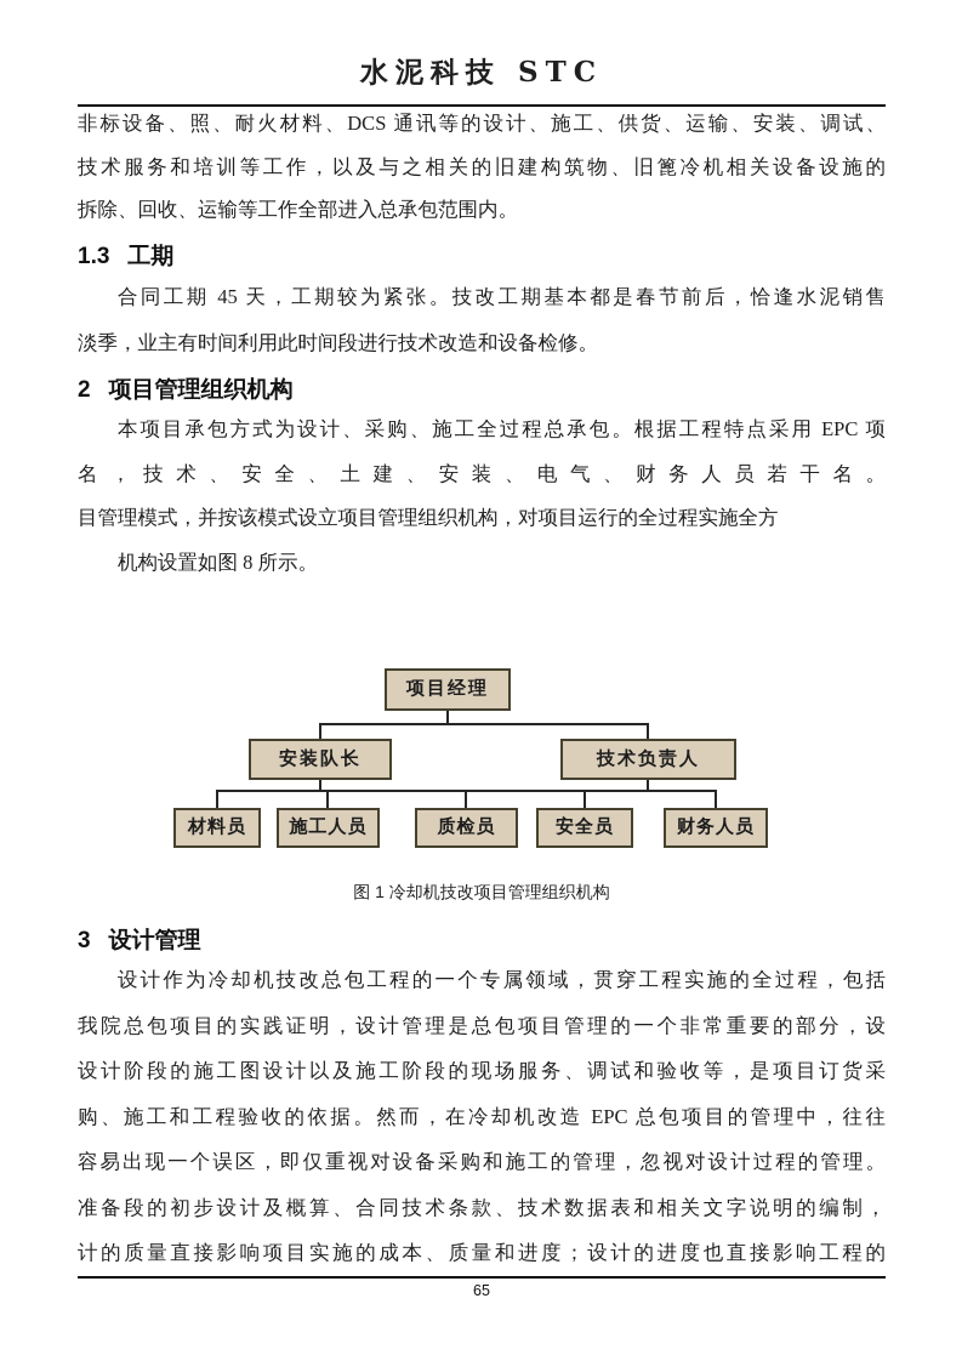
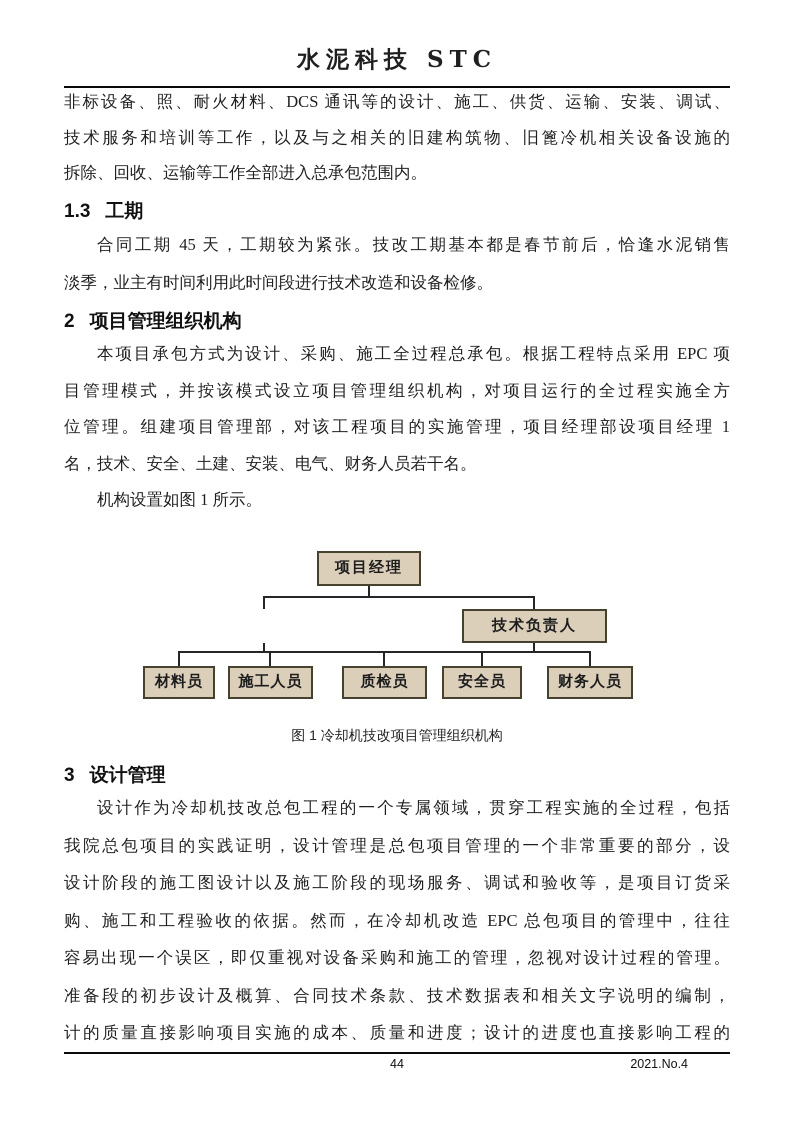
  水泥科技 STC
  非标设备、照、耐火材料、DCS 通讯等的设计、施工、供货、运输、安装、调试、
  技术服务和培训等工作，以及与之相关的旧建构筑物、旧篦冷机相关设备设施的
  拆除、回收、运输等工作全部进入总承包范围内。
  1.3 工期
  合同工期 45 天，工期较为紧张。技改工期基本都是春节前后，恰逢水泥销售
  淡季，业主有时间利用此时间段进行技术改造和设备检修。
  2 项目管理组织机构
  本项目承包方式为设计、采购、施工全过程总承包。根据工程特点采用 EPC 项
- 名，技术、安全、土建、安装、电气、财务人员若干名。
+ 目管理模式，并按该模式设立项目管理组织机构，对项目运行的全过程实施全方
+ 位管理。组建项目管理部，对该工程项目的实施管理，项目经理部设项目经理 1
- 目管理模式，并按该模式设立项目管理组织机构，对项目运行的全过程实施全方
+ 名，技术、安全、土建、安装、电气、财务人员若干名。
- 机构设置如图 8 所示。
+ 机构设置如图 1 所示。
  项目经理
- 安装队长
  技术负责人
  材料员
  施工人员
  质检员
  安全员
  财务人员
  图 1 冷却机技改项目管理组织机构
  3 设计管理
  设计作为冷却机技改总包工程的一个专属领域，贯穿工程实施的全过程，包括
  我院总包项目的实践证明，设计管理是总包项目管理的一个非常重要的部分，设
  设计阶段的施工图设计以及施工阶段的现场服务、调试和验收等，是项目订货采
  购、施工和工程验收的依据。然而，在冷却机改造 EPC 总包项目的管理中，往往
  容易出现一个误区，即仅重视对设备采购和施工的管理，忽视对设计过程的管理。
  准备段的初步设计及概算、合同技术条款、技术数据表和相关文字说明的编制，
  计的质量直接影响项目实施的成本、质量和进度；设计的进度也直接影响工程的
- 65
+ 44
+ 2021.No.4
